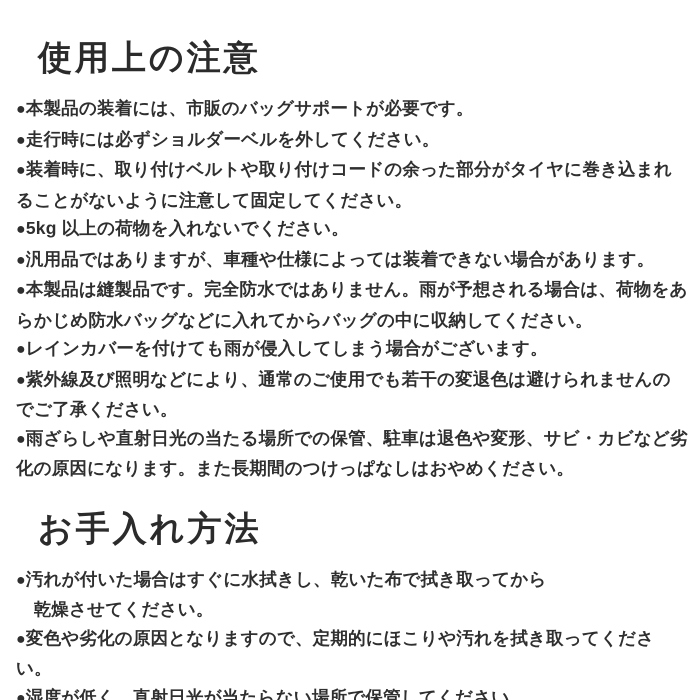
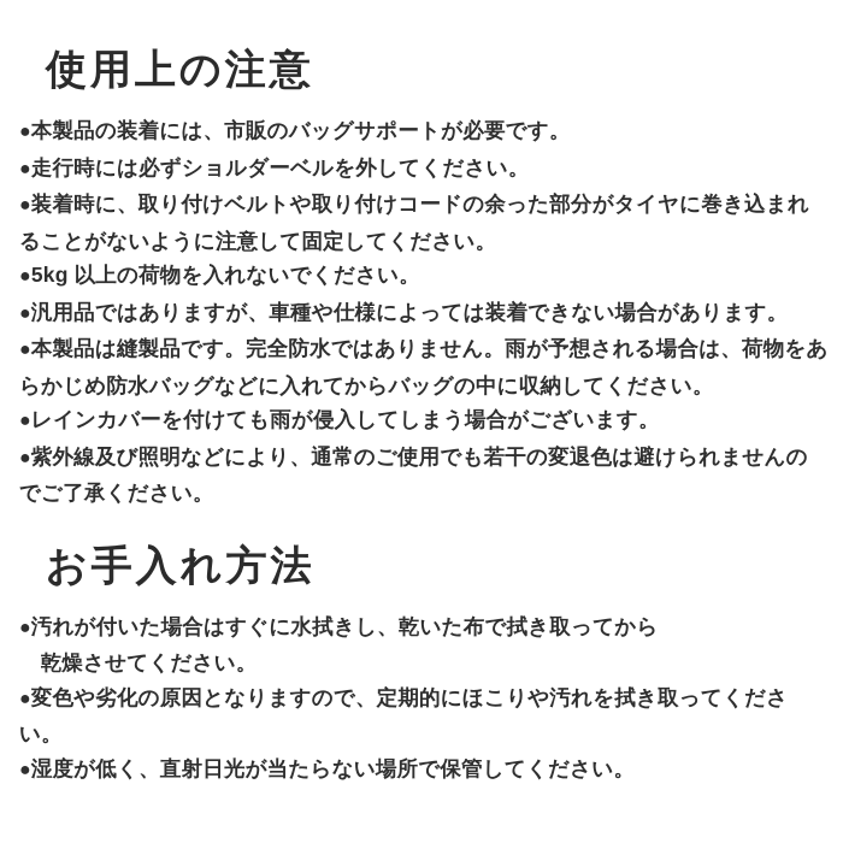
  使用上の注意
  ●本製品の装着には、市販のバッグサポートが必要です。
  ●走行時には必ずショルダーベルを外してください。
  ●装着時に、取り付けベルトや取り付けコードの余った部分がタイヤに巻き込まれることがないように注意して固定してください。
  ●5kg 以上の荷物を入れないでください。
  ●汎用品ではありますが、車種や仕様によっては装着できない場合があります。
  ●本製品は縫製品です。完全防水ではありません。雨が予想される場合は、荷物をあらかじめ防水バッグなどに入れてからバッグの中に収納してください。
  ●レインカバーを付けても雨が侵入してしまう場合がございます。
  ●紫外線及び照明などにより、通常のご使用でも若干の変退色は避けられませんのでご了承ください。
- ●雨ざらしや直射日光の当たる場所での保管、駐車は退色や変形、サビ・カビなど劣化の原因になります。また長期間のつけっぱなしはおやめください。
  お手入れ方法
  ●汚れが付いた場合はすぐに水拭きし、乾いた布で拭き取ってから
  乾燥させてください。
  ●変色や劣化の原因となりますので、定期的にほこりや汚れを拭き取ってください。
  ●湿度が低く、直射日光が当たらない場所で保管してください。
